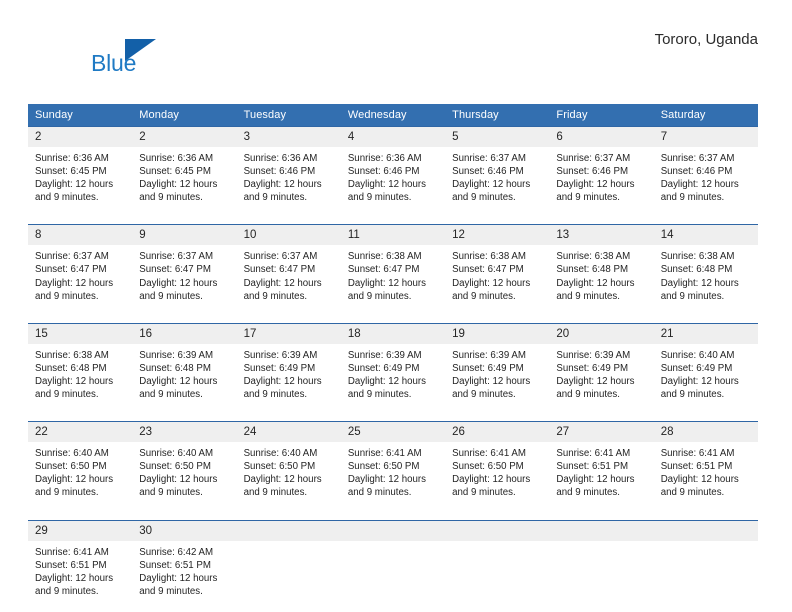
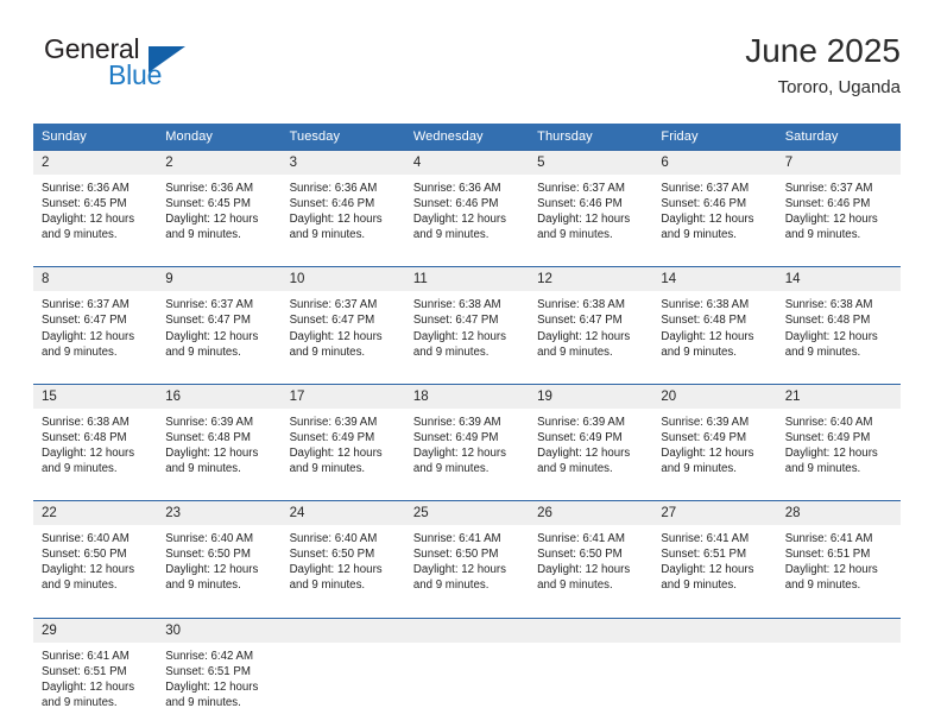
+ General
  Blue
+ June 2025
  Tororo, Uganda
  Sunday	Monday	Tuesday	Wednesday	Thursday	Friday	Saturday
  2Sunrise: 6:36 AMSunset: 6:45 PMDaylight: 12 hours and 9 minutes.	2Sunrise: 6:36 AMSunset: 6:45 PMDaylight: 12 hours and 9 minutes.	3Sunrise: 6:36 AMSunset: 6:46 PMDaylight: 12 hours and 9 minutes.	4Sunrise: 6:36 AMSunset: 6:46 PMDaylight: 12 hours and 9 minutes.	5Sunrise: 6:37 AMSunset: 6:46 PMDaylight: 12 hours and 9 minutes.	6Sunrise: 6:37 AMSunset: 6:46 PMDaylight: 12 hours and 9 minutes.	7Sunrise: 6:37 AMSunset: 6:46 PMDaylight: 12 hours and 9 minutes.
- 8Sunrise: 6:37 AMSunset: 6:47 PMDaylight: 12 hours and 9 minutes.	9Sunrise: 6:37 AMSunset: 6:47 PMDaylight: 12 hours and 9 minutes.	10Sunrise: 6:37 AMSunset: 6:47 PMDaylight: 12 hours and 9 minutes.	11Sunrise: 6:38 AMSunset: 6:47 PMDaylight: 12 hours and 9 minutes.	12Sunrise: 6:38 AMSunset: 6:47 PMDaylight: 12 hours and 9 minutes.	13Sunrise: 6:38 AMSunset: 6:48 PMDaylight: 12 hours and 9 minutes.	14Sunrise: 6:38 AMSunset: 6:48 PMDaylight: 12 hours and 9 minutes.
+ 8Sunrise: 6:37 AMSunset: 6:47 PMDaylight: 12 hours and 9 minutes.	9Sunrise: 6:37 AMSunset: 6:47 PMDaylight: 12 hours and 9 minutes.	10Sunrise: 6:37 AMSunset: 6:47 PMDaylight: 12 hours and 9 minutes.	11Sunrise: 6:38 AMSunset: 6:47 PMDaylight: 12 hours and 9 minutes.	12Sunrise: 6:38 AMSunset: 6:47 PMDaylight: 12 hours and 9 minutes.	14Sunrise: 6:38 AMSunset: 6:48 PMDaylight: 12 hours and 9 minutes.	14Sunrise: 6:38 AMSunset: 6:48 PMDaylight: 12 hours and 9 minutes.
  15Sunrise: 6:38 AMSunset: 6:48 PMDaylight: 12 hours and 9 minutes.	16Sunrise: 6:39 AMSunset: 6:48 PMDaylight: 12 hours and 9 minutes.	17Sunrise: 6:39 AMSunset: 6:49 PMDaylight: 12 hours and 9 minutes.	18Sunrise: 6:39 AMSunset: 6:49 PMDaylight: 12 hours and 9 minutes.	19Sunrise: 6:39 AMSunset: 6:49 PMDaylight: 12 hours and 9 minutes.	20Sunrise: 6:39 AMSunset: 6:49 PMDaylight: 12 hours and 9 minutes.	21Sunrise: 6:40 AMSunset: 6:49 PMDaylight: 12 hours and 9 minutes.
  22Sunrise: 6:40 AMSunset: 6:50 PMDaylight: 12 hours and 9 minutes.	23Sunrise: 6:40 AMSunset: 6:50 PMDaylight: 12 hours and 9 minutes.	24Sunrise: 6:40 AMSunset: 6:50 PMDaylight: 12 hours and 9 minutes.	25Sunrise: 6:41 AMSunset: 6:50 PMDaylight: 12 hours and 9 minutes.	26Sunrise: 6:41 AMSunset: 6:50 PMDaylight: 12 hours and 9 minutes.	27Sunrise: 6:41 AMSunset: 6:51 PMDaylight: 12 hours and 9 minutes.	28Sunrise: 6:41 AMSunset: 6:51 PMDaylight: 12 hours and 9 minutes.
  29Sunrise: 6:41 AMSunset: 6:51 PMDaylight: 12 hours and 9 minutes.	30Sunrise: 6:42 AMSunset: 6:51 PMDaylight: 12 hours and 9 minutes.
